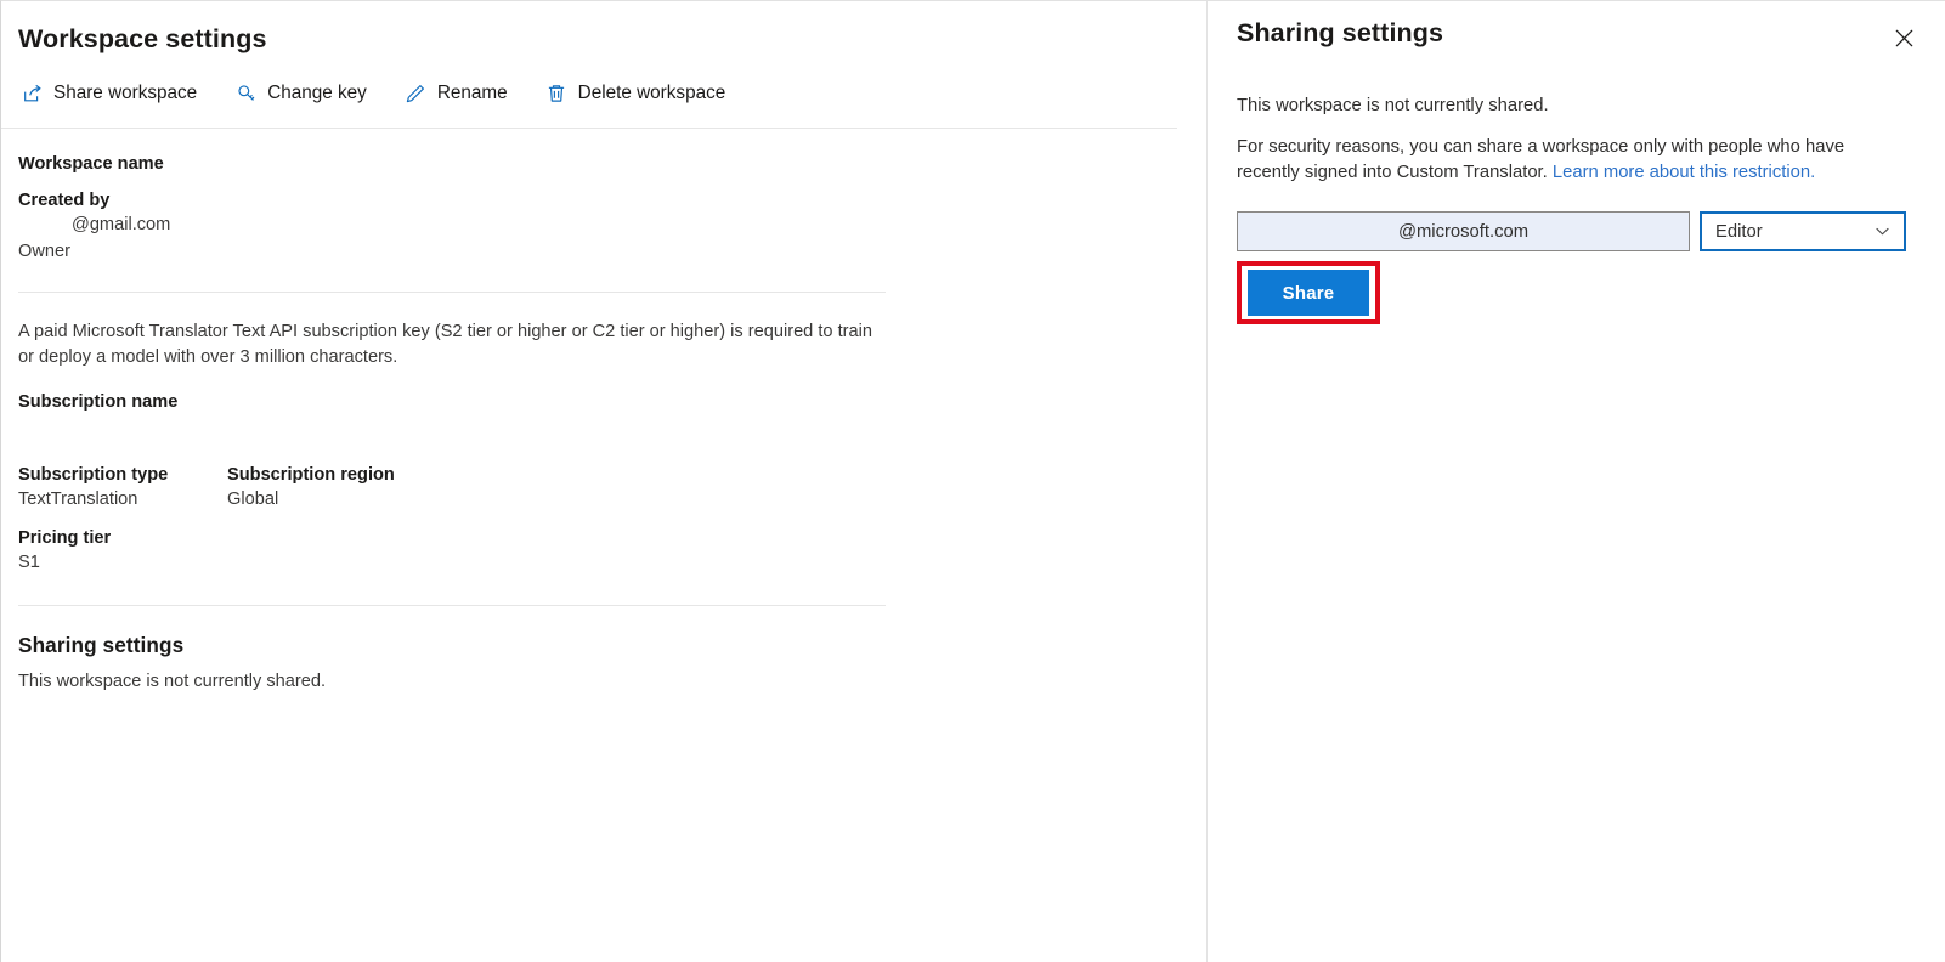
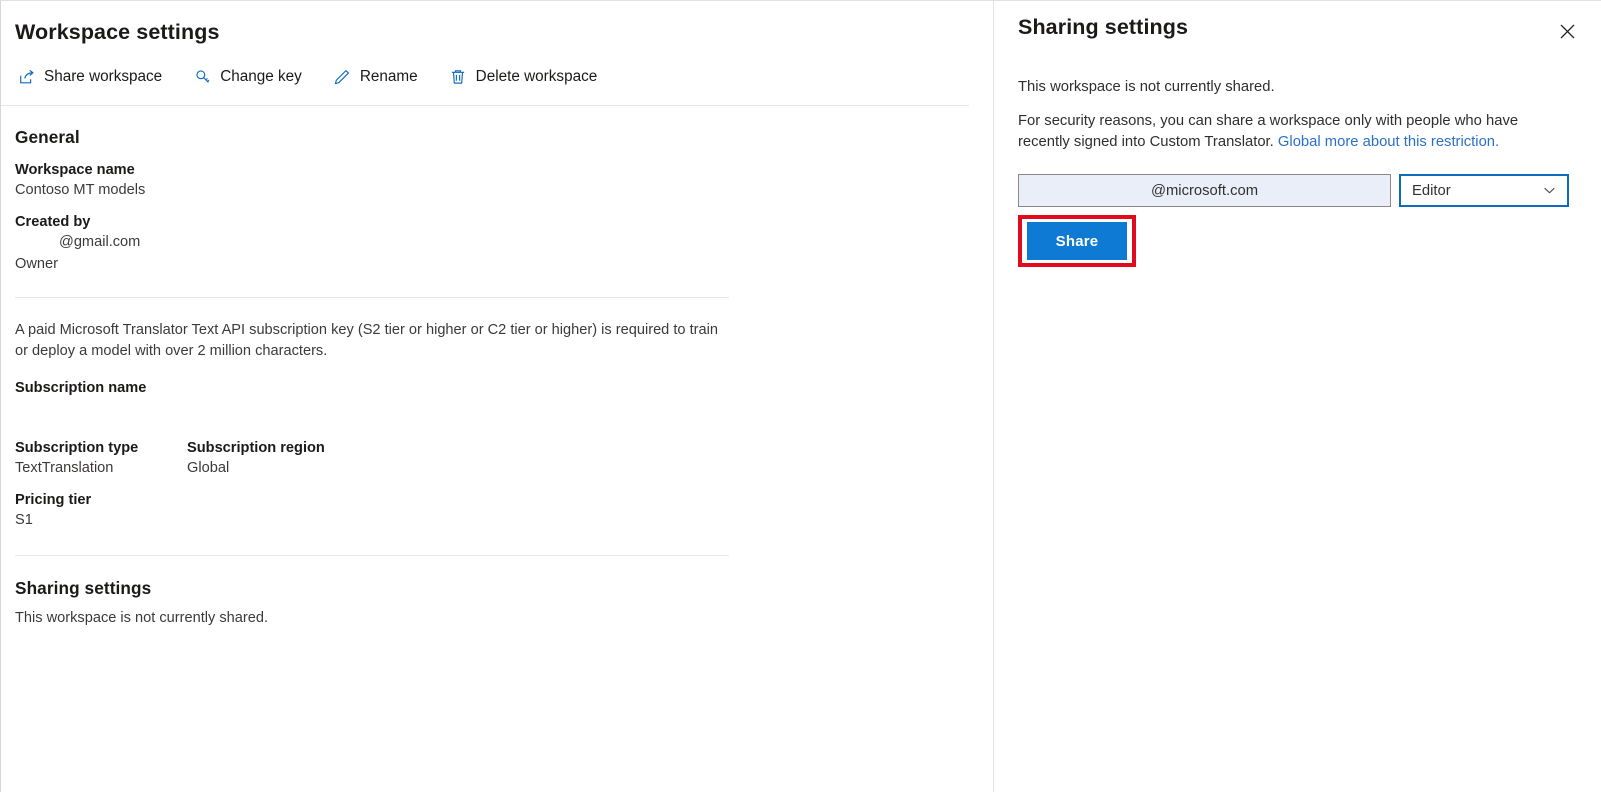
  Workspace settings
  Share workspace
  Change key
  Rename
  Delete workspace
+ General
  Workspace name
+ Contoso MT models
  Created by
  @gmail.com
  Owner
- A paid Microsoft Translator Text API subscription key (S2 tier or higher or C2 tier or higher) is required to train or deploy a model with over 3 million characters.
+ A paid Microsoft Translator Text API subscription key (S2 tier or higher or C2 tier or higher) is required to train or deploy a model with over 2 million characters.
  Subscription name
  Subscription type
  TextTranslation
  Subscription region
  Global
  Pricing tier
  S1
  Sharing settings
  This workspace is not currently shared.
  Sharing settings
  This workspace is not currently shared.
- For security reasons, you can share a workspace only with people who have recently signed into Custom Translator. Learn more about this restriction.
+ For security reasons, you can share a workspace only with people who have recently signed into Custom Translator. Global more about this restriction.
  @microsoft.com
  Editor
  Share
